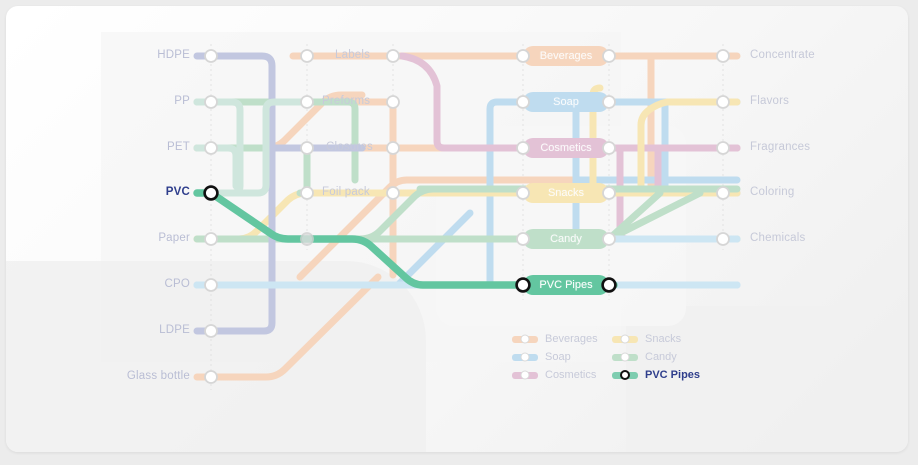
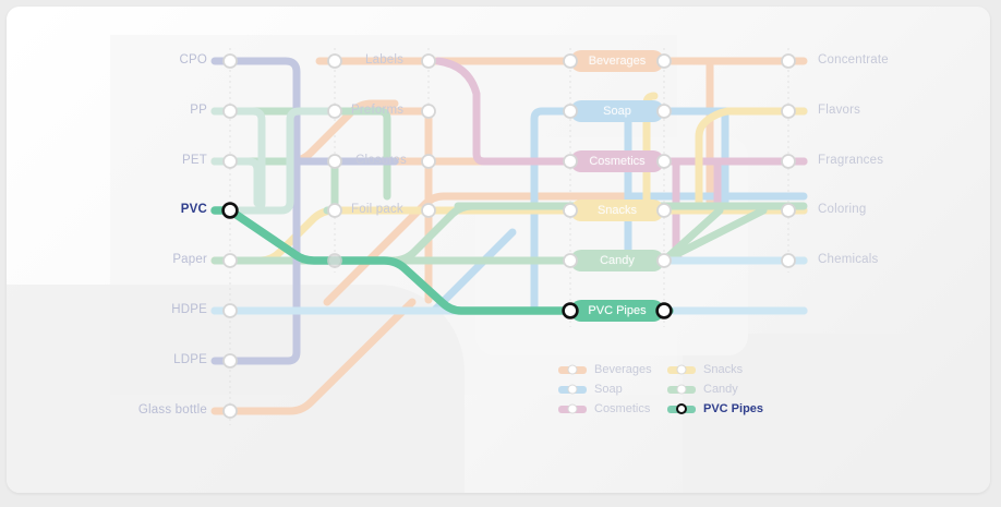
- HDPE
+ CPO
  PP
  PET
  PVC
  Paper
- CPO
+ HDPE
  LDPE
  Glass bottle
  Labels
  Preforms
  Closures
  Foil pack
  Beverages
  Soap
  Cosmetics
  Snacks
  Candy
  PVC Pipes
  Concentrate
  Flavors
  Fragrances
  Coloring
  Chemicals
  Beverages
  Snacks
  Soap
  Candy
  Cosmetics
  PVC Pipes
